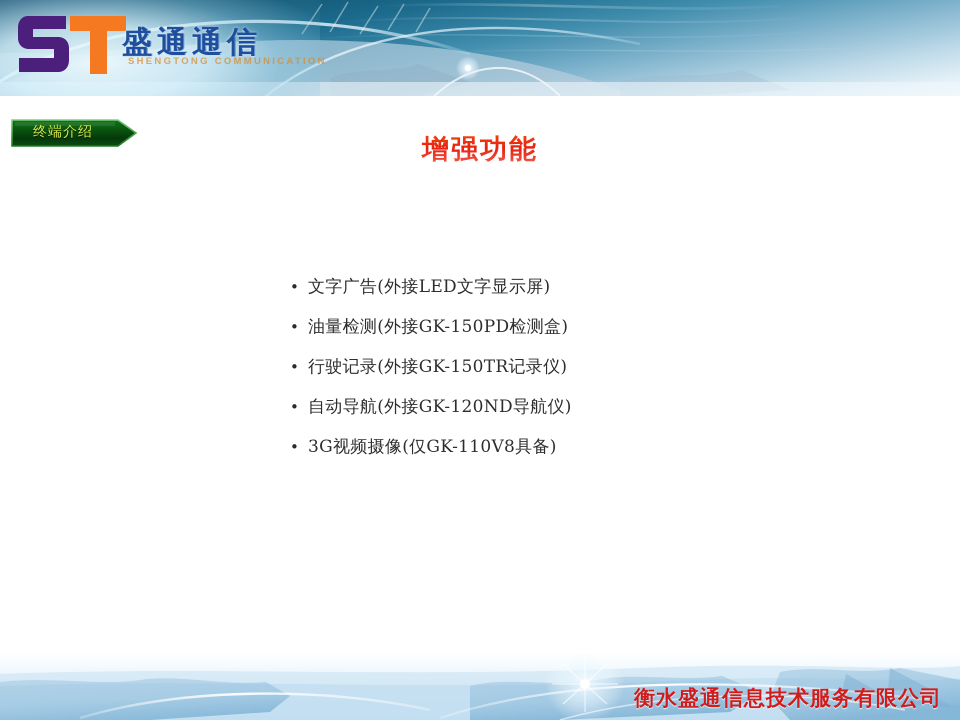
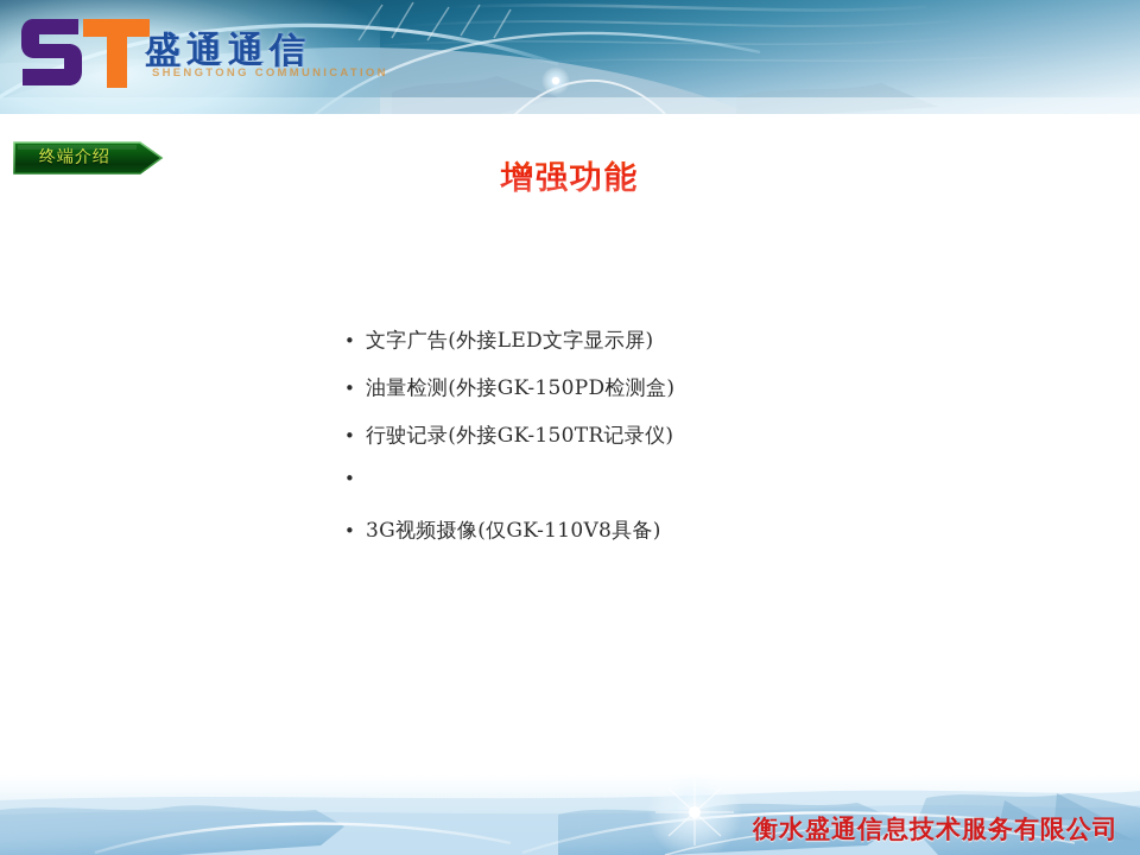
  盛通通信
  SHENGTONG COMMUNICATION
  增强功能
  •
  文字广告(外接LED文字显示屏)
  •
  油量检测(外接GK-150PD检测盒)
  •
  行驶记录(外接GK-150TR记录仪)
  •
- 自动导航(外接GK-120ND导航仪)
  •
  3G视频摄像(仅GK-110V8具备)
  衡水盛通信息技术服务有限公司
